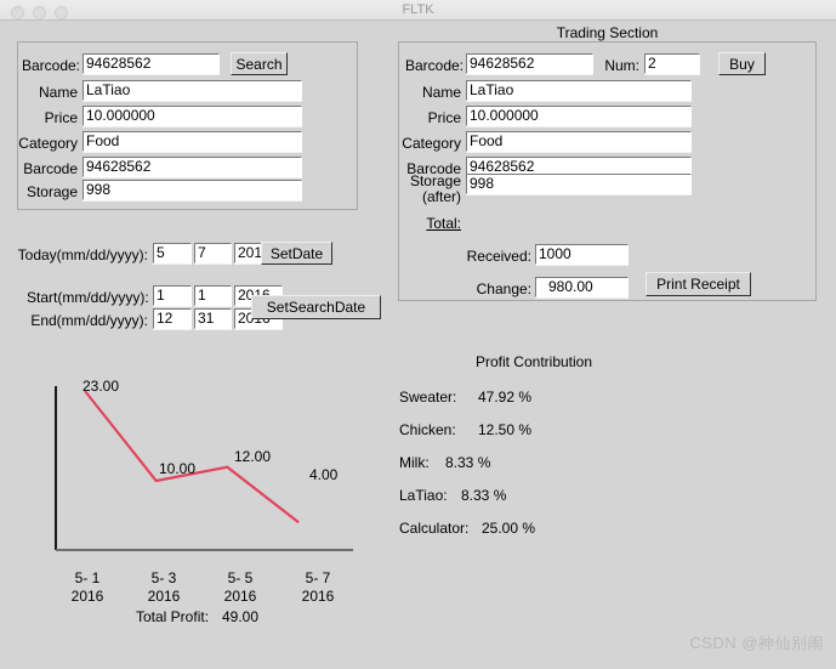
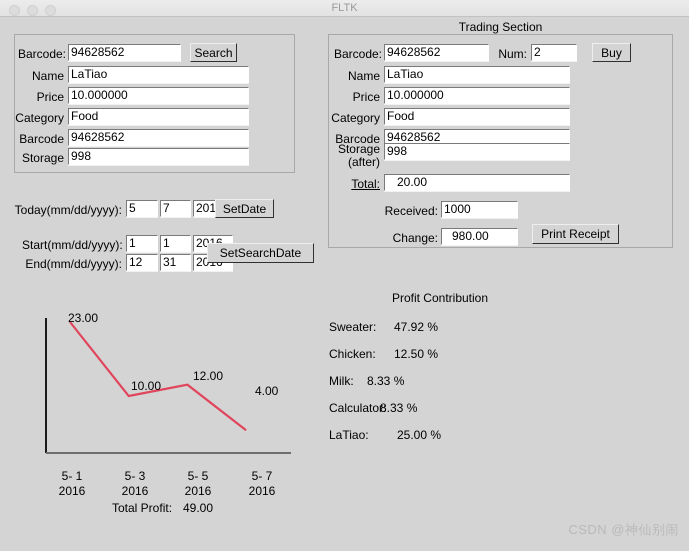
  FLTK
  Barcode:
  94628562
  Search
  Name
  LaTiao
  Price
  10.000000
  Category
  Food
  Barcode
  94628562
  Storage
  998
  Trading Section
  Barcode:
  94628562
  Num:
  2
  Buy
  Name
  LaTiao
  Price
  10.000000
  Category
  Food
  Barcode
  94628562
  Storage
  (after)
  998
  Total:
+ 20.00
  Received:
  1000
  Change:
  980.00
  Print Receipt
  Today(mm/dd/yyyy):
  5
  7
  201
  SetDate
  Start(mm/dd/yyyy):
  1
  1
  End(mm/dd/yyyy):
  12
  31
  SetSearchDate
  Profit Contribution
  Sweater:
  47.92 %
  Chicken:
  12.50 %
  Milk:
  8.33 %
- LaTiao:
+ Calculator:
  8.33 %
- Calculator:
+ LaTiao:
  25.00 %
  23.00
  10.00
  12.00
  4.00
  5- 1
  2016
  5- 3
  2016
  5- 5
  2016
  5- 7
  2016
  Total Profit:
  49.00
  CSDN @神仙别闹
